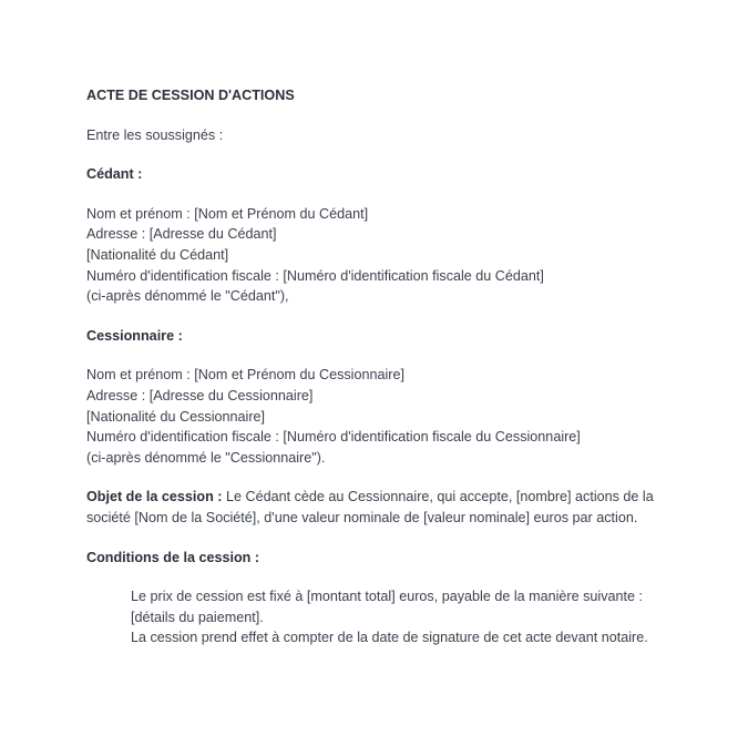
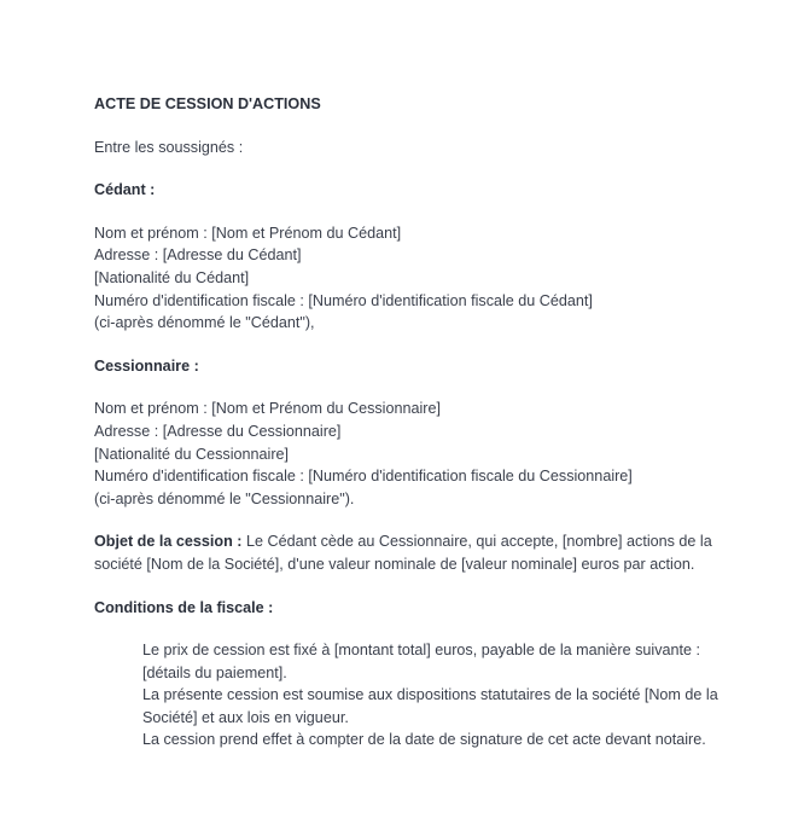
  ACTE DE CESSION D'ACTIONS
  Entre les soussignés :
  Cédant :
  Nom et prénom : [Nom et Prénom du Cédant]
  Adresse : [Adresse du Cédant]
  [Nationalité du Cédant]
  Numéro d'identification fiscale : [Numéro d'identification fiscale du Cédant]
  (ci-après dénommé le "Cédant"),
  Cessionnaire :
  Nom et prénom : [Nom et Prénom du Cessionnaire]
  Adresse : [Adresse du Cessionnaire]
  [Nationalité du Cessionnaire]
  Numéro d'identification fiscale : [Numéro d'identification fiscale du Cessionnaire]
  (ci-après dénommé le "Cessionnaire").
  Objet de la cession : Le Cédant cède au Cessionnaire, qui accepte, [nombre] actions de la société [Nom de la Société], d'une valeur nominale de [valeur nominale] euros par action.
- Conditions de la cession :
+ Conditions de la fiscale :
  Le prix de cession est fixé à [montant total] euros, payable de la manière suivante : [détails du paiement].
+ La présente cession est soumise aux dispositions statutaires de la société [Nom de la Société] et aux lois en vigueur.
  La cession prend effet à compter de la date de signature de cet acte devant notaire.
